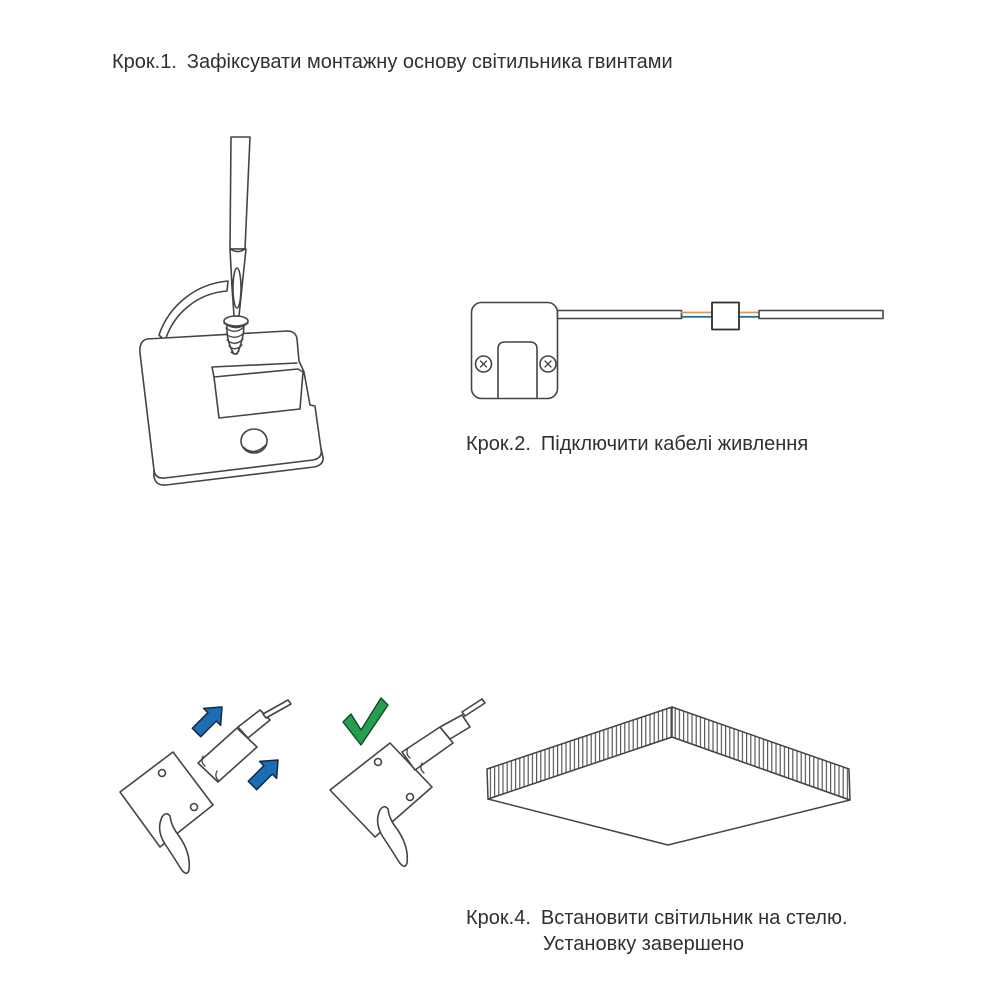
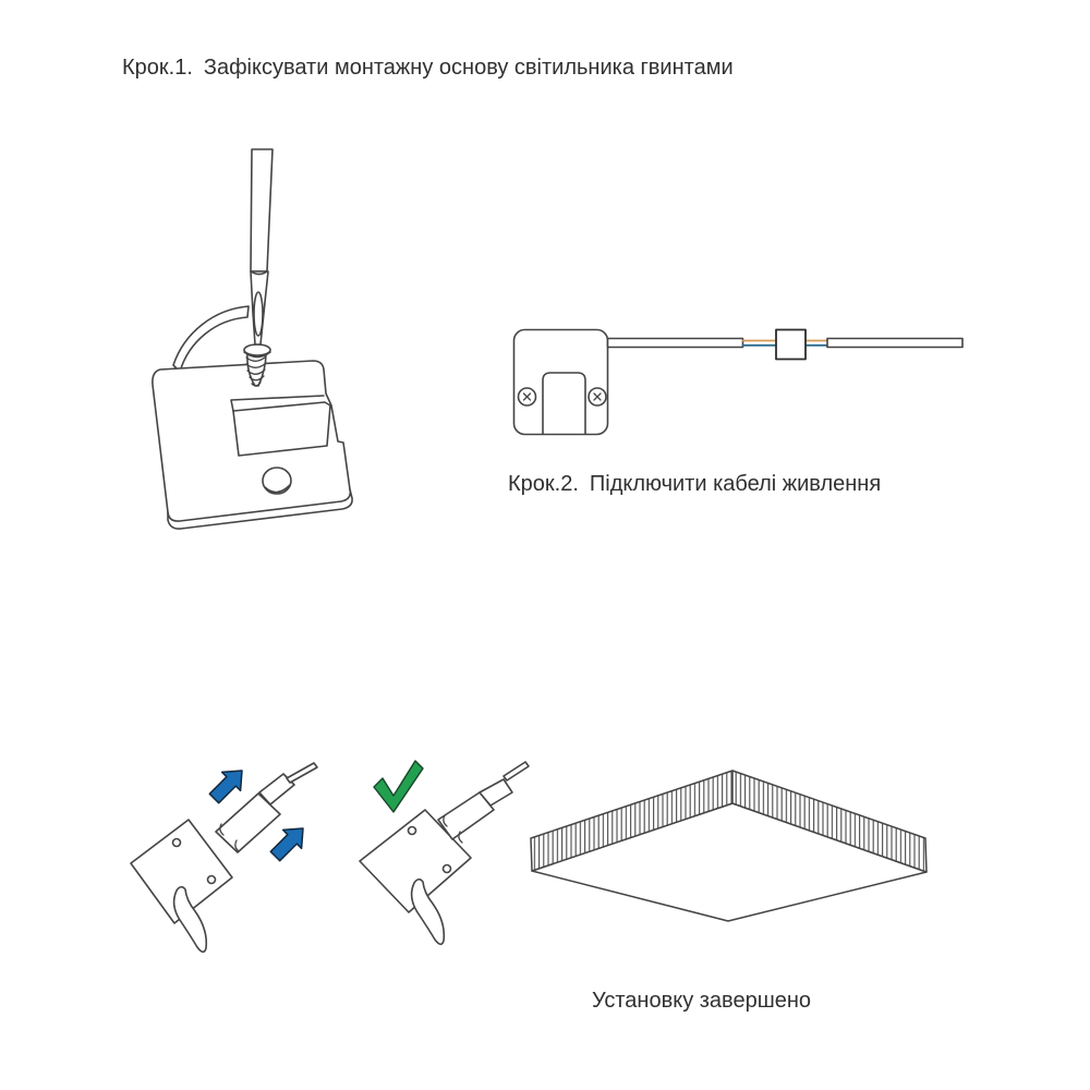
  Крок.1. Зафіксувати монтажну основу світильника гвинтами
  Крок.2. Підключити кабелі живлення
- Крок.4. Встановити світильник на стелю.
  Установку завершено
